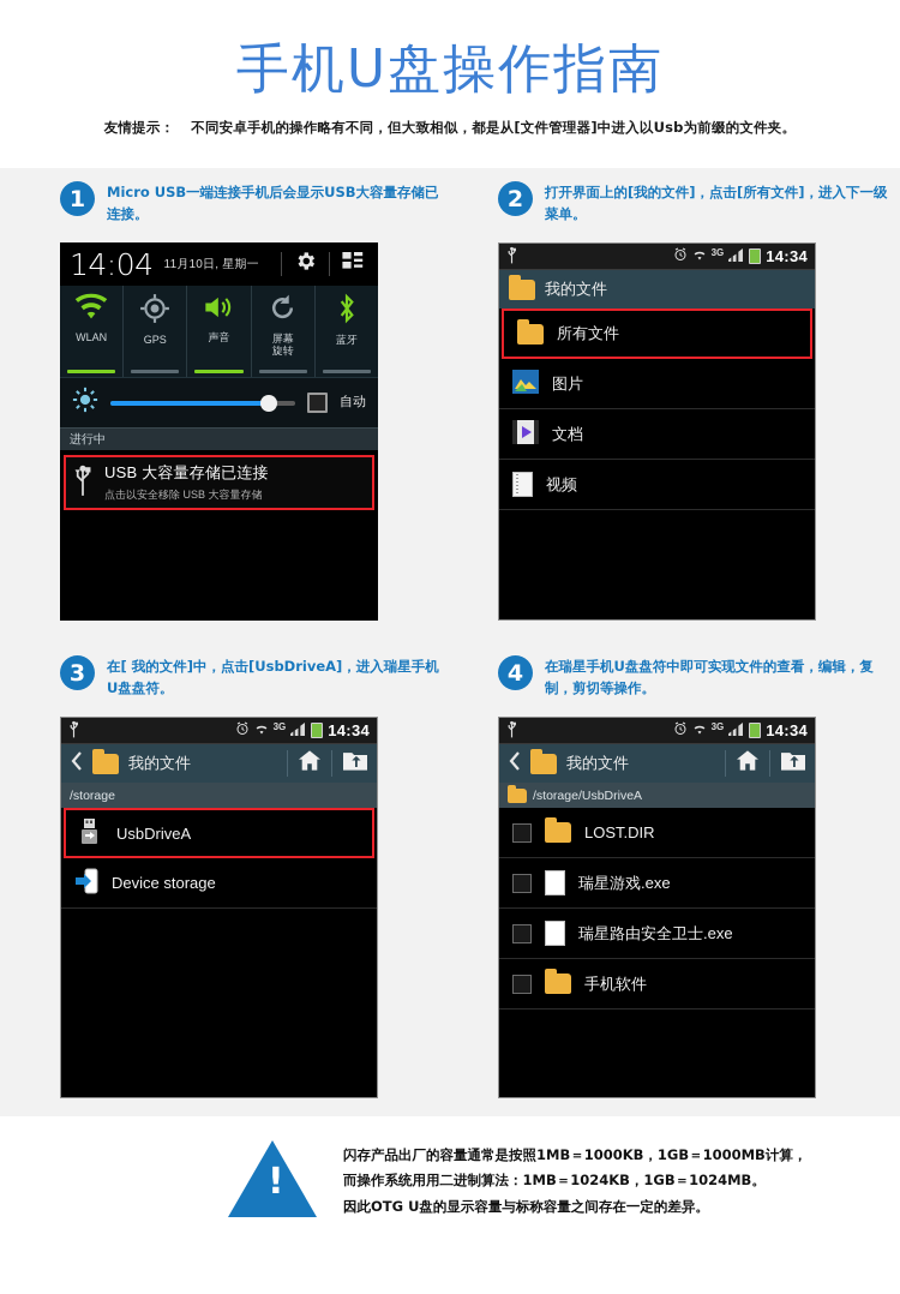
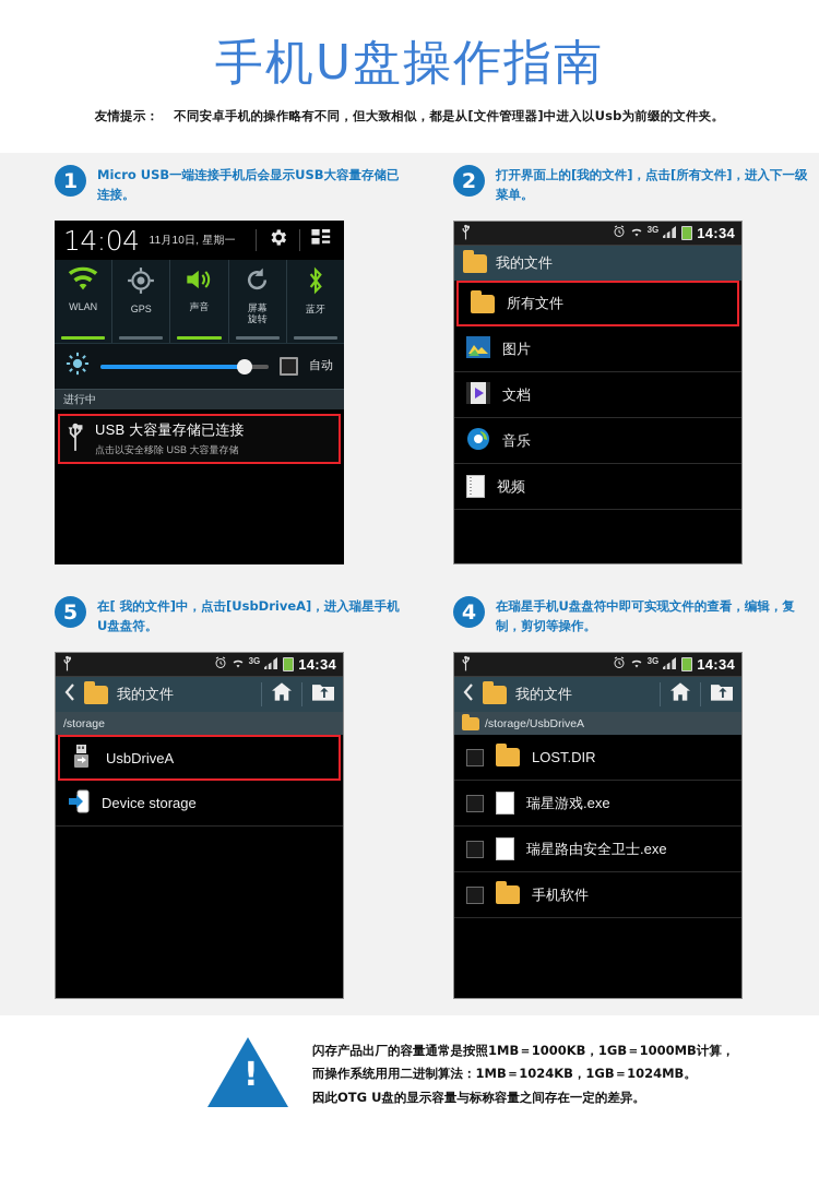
  手机U盘操作指南
  友情提示： 不同安卓手机的操作略有不同，但大致相似，都是从[文件管理器]中进入以Usb为前缀的文件夹。
  1
  Micro USB一端连接手机后会显示USB大容量存储已连接。
  14:04
  11月10日, 星期一
  WLAN
  GPS
  声音
  屏幕
  旋转
  蓝牙
  自动
  进行中
  USB 大容量存储已连接
  点击以安全移除 USB 大容量存储
  2
  打开界面上的[我的文件]，点击[所有文件]，进入下一级菜单。
  3G
  14:34
  我的文件
  所有文件
  图片
  文档
+ 音乐
  视频
- 3
+ 5
  在[ 我的文件]中，点击[UsbDriveA]，进入瑞星手机U盘盘符。
  3G
  14:34
  我的文件
  /storage
  UsbDriveA
  Device storage
  4
  在瑞星手机U盘盘符中即可实现文件的查看，编辑，复制，剪切等操作。
  3G
  14:34
  我的文件
  /storage/UsbDriveA
  LOST.DIR
  瑞星游戏.exe
  瑞星路由安全卫士.exe
  手机软件
  !
  闪存产品出厂的容量通常是按照1MB＝1000KB，1GB＝1000MB计算，
  而操作系统用用二进制算法：1MB＝1024KB，1GB＝1024MB。
  因此OTG U盘的显示容量与标称容量之间存在一定的差异。
